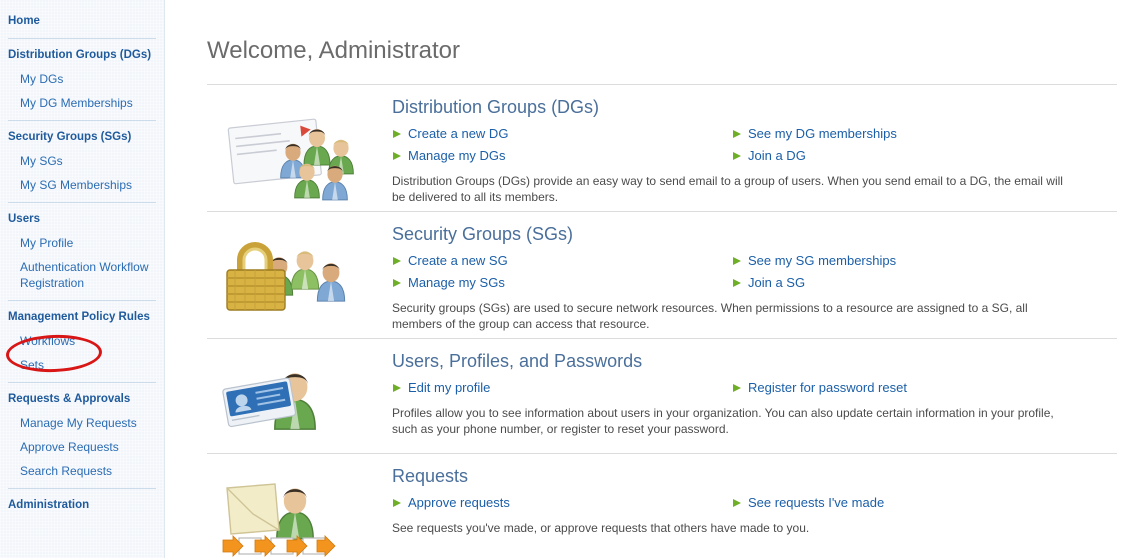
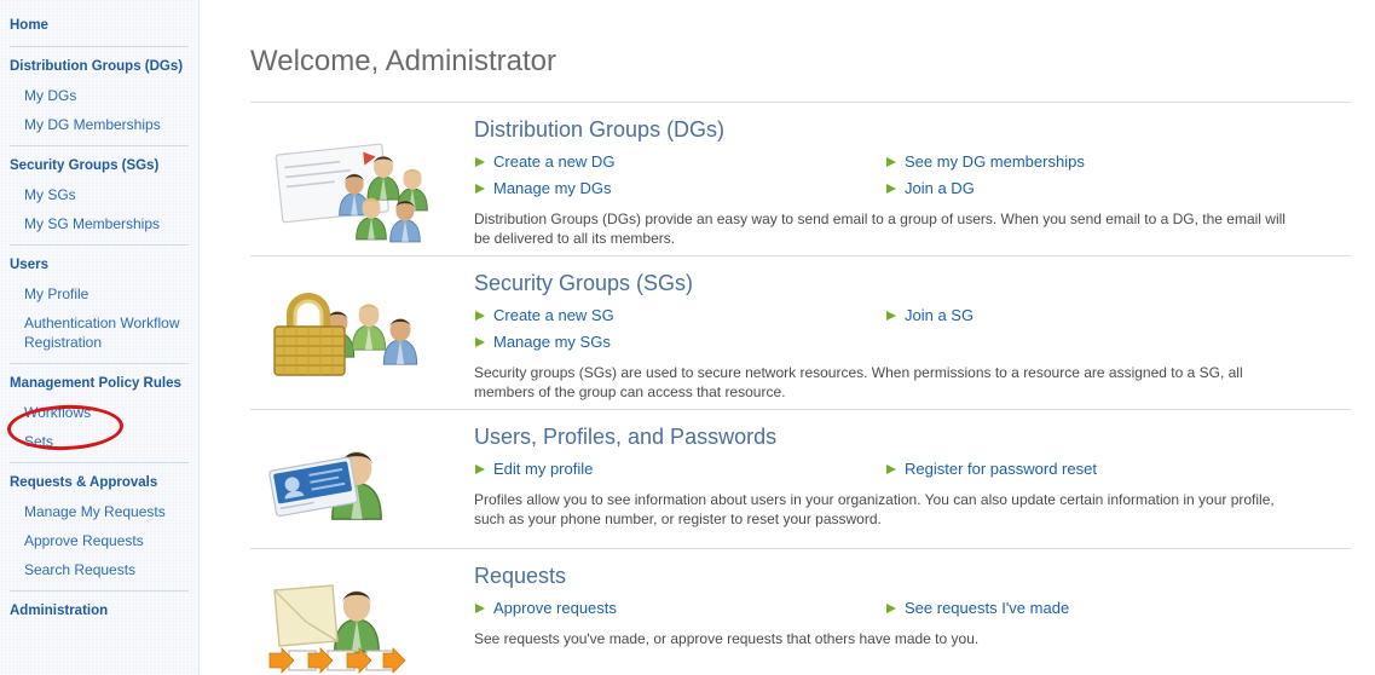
  Home
  Distribution Groups (DGs)
  My DGs
  My DG Memberships
  Security Groups (SGs)
  My SGs
  My SG Memberships
  Users
  My Profile
  Authentication Workflow Registration
  Management Policy Rules
  Workflows
  Sets
  Requests & Approvals
  Manage My Requests
  Approve Requests
  Search Requests
  Administration
  Welcome, Administrator
  Distribution Groups (DGs)
  Create a new DG
  Manage my DGs
  See my DG memberships
  Join a DG
  Distribution Groups (DGs) provide an easy way to send email to a group of users. When you send email to a DG, the email will be delivered to all its members.
  Security Groups (SGs)
  Create a new SG
  Manage my SGs
- See my SG memberships
  Join a SG
  Security groups (SGs) are used to secure network resources. When permissions to a resource are assigned to a SG, all members of the group can access that resource.
  Users, Profiles, and Passwords
  Edit my profile
  Register for password reset
  Profiles allow you to see information about users in your organization. You can also update certain information in your profile, such as your phone number, or register to reset your password.
  Requests
  Approve requests
  See requests I've made
  See requests you've made, or approve requests that others have made to you.
